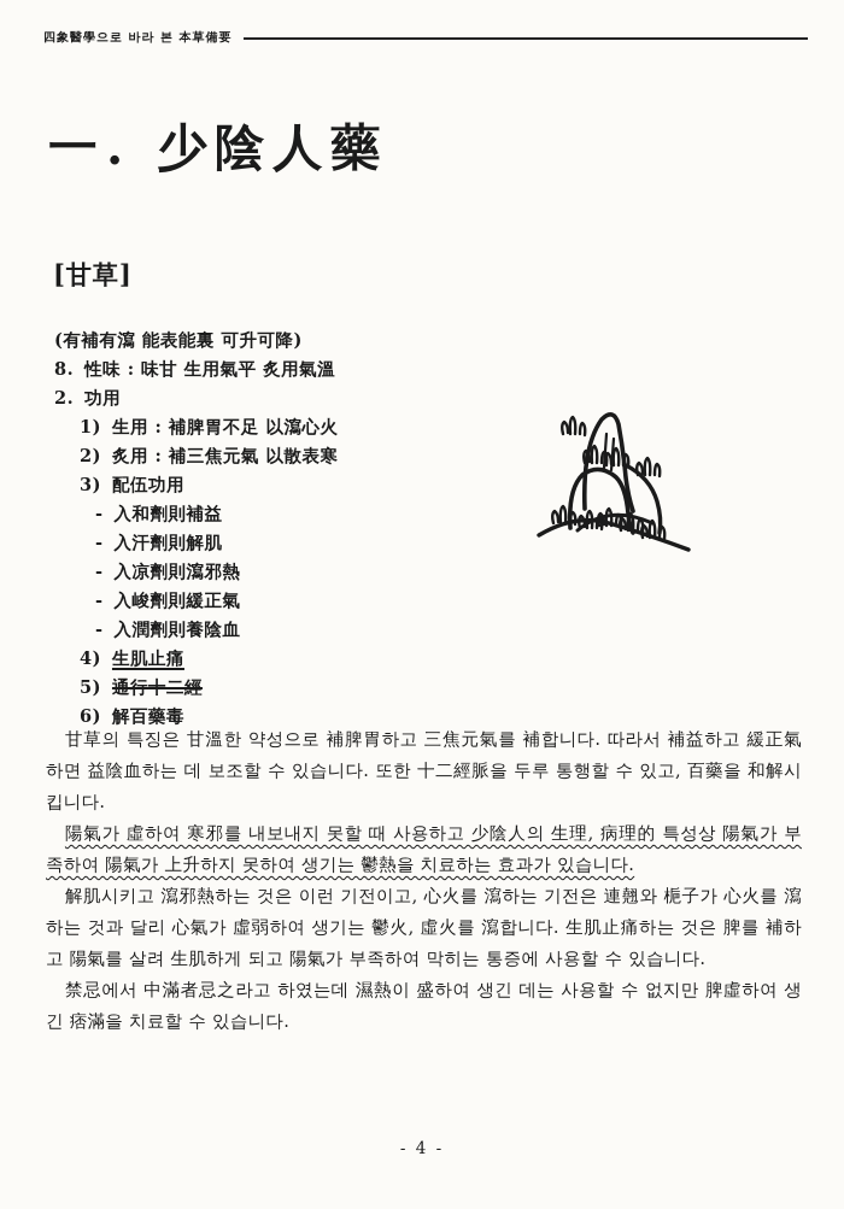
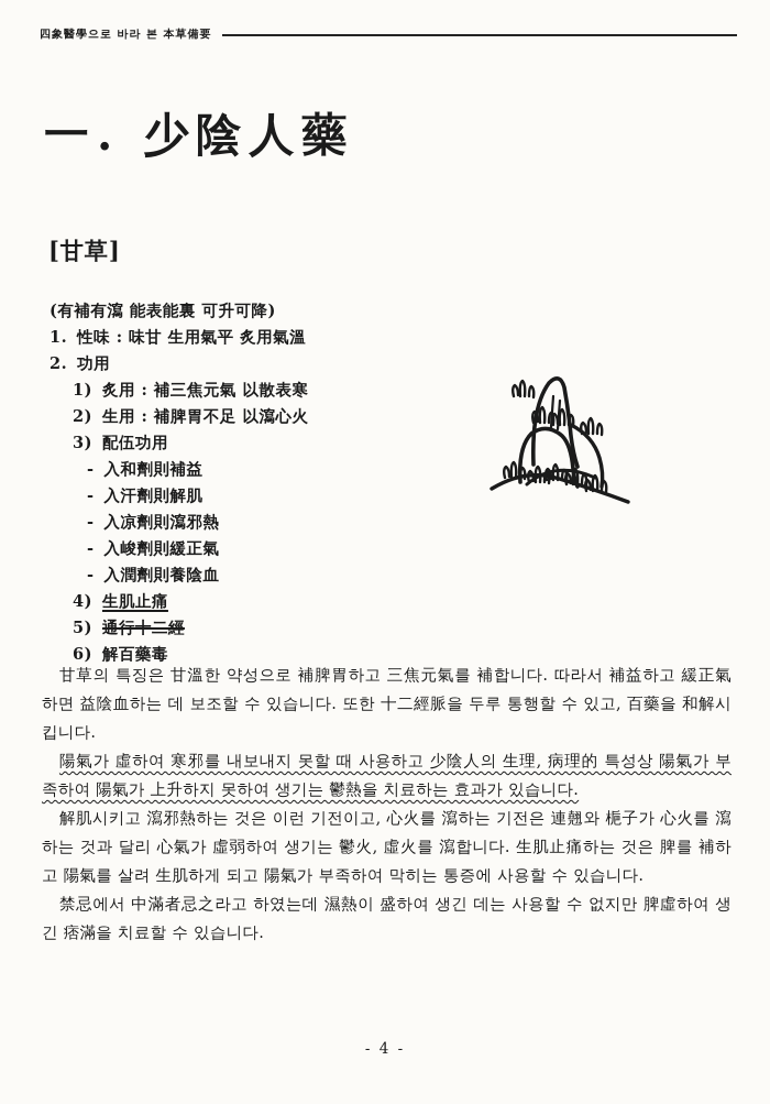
  四象醫學으로 바라 본 本草備要
  一. 少陰人藥
  [甘草]
  (有補有瀉 能表能裏 可升可降)
- 8.
+ 1.
  性味 : 味甘 生用氣平 炙用氣溫
  2.
  功用
  1)
- 生用 : 補脾胃不足 以瀉心火
+ 炙用 : 補三焦元氣 以散表寒
  2)
- 炙用 : 補三焦元氣 以散表寒
+ 生用 : 補脾胃不足 以瀉心火
  3)
  配伍功用
  -
  入和劑則補益
  -
  入汗劑則解肌
  -
  入凉劑則瀉邪熱
  -
  入峻劑則緩正氣
  -
  入潤劑則養陰血
  4)
  生肌止痛
  5)
  通行十二經
  6)
  解百藥毒
  甘草의 특징은 甘溫한 약성으로 補脾胃하고 三焦元氣를 補합니다. 따라서 補益하고 緩正氣하면 益陰血하는 데 보조할 수 있습니다. 또한 十二經脈을 두루 통행할 수 있고, 百藥을 和解시킵니다.
  陽氣가 虛하여 寒邪를 내보내지 못할 때 사용하고 少陰人의 生理, 病理的 특성상 陽氣가 부족하여 陽氣가 上升하지 못하여 생기는 鬱熱을 치료하는 효과가 있습니다.
  解肌시키고 瀉邪熱하는 것은 이런 기전이고, 心火를 瀉하는 기전은 連翹와 梔子가 心火를 瀉하는 것과 달리 心氣가 虛弱하여 생기는 鬱火, 虛火를 瀉합니다. 生肌止痛하는 것은 脾를 補하고 陽氣를 살려 生肌하게 되고 陽氣가 부족하여 막히는 통증에 사용할 수 있습니다.
  禁忌에서 中滿者忌之라고 하였는데 濕熱이 盛하여 생긴 데는 사용할 수 없지만 脾虛하여 생긴 痞滿을 치료할 수 있습니다.
  - 4 -
